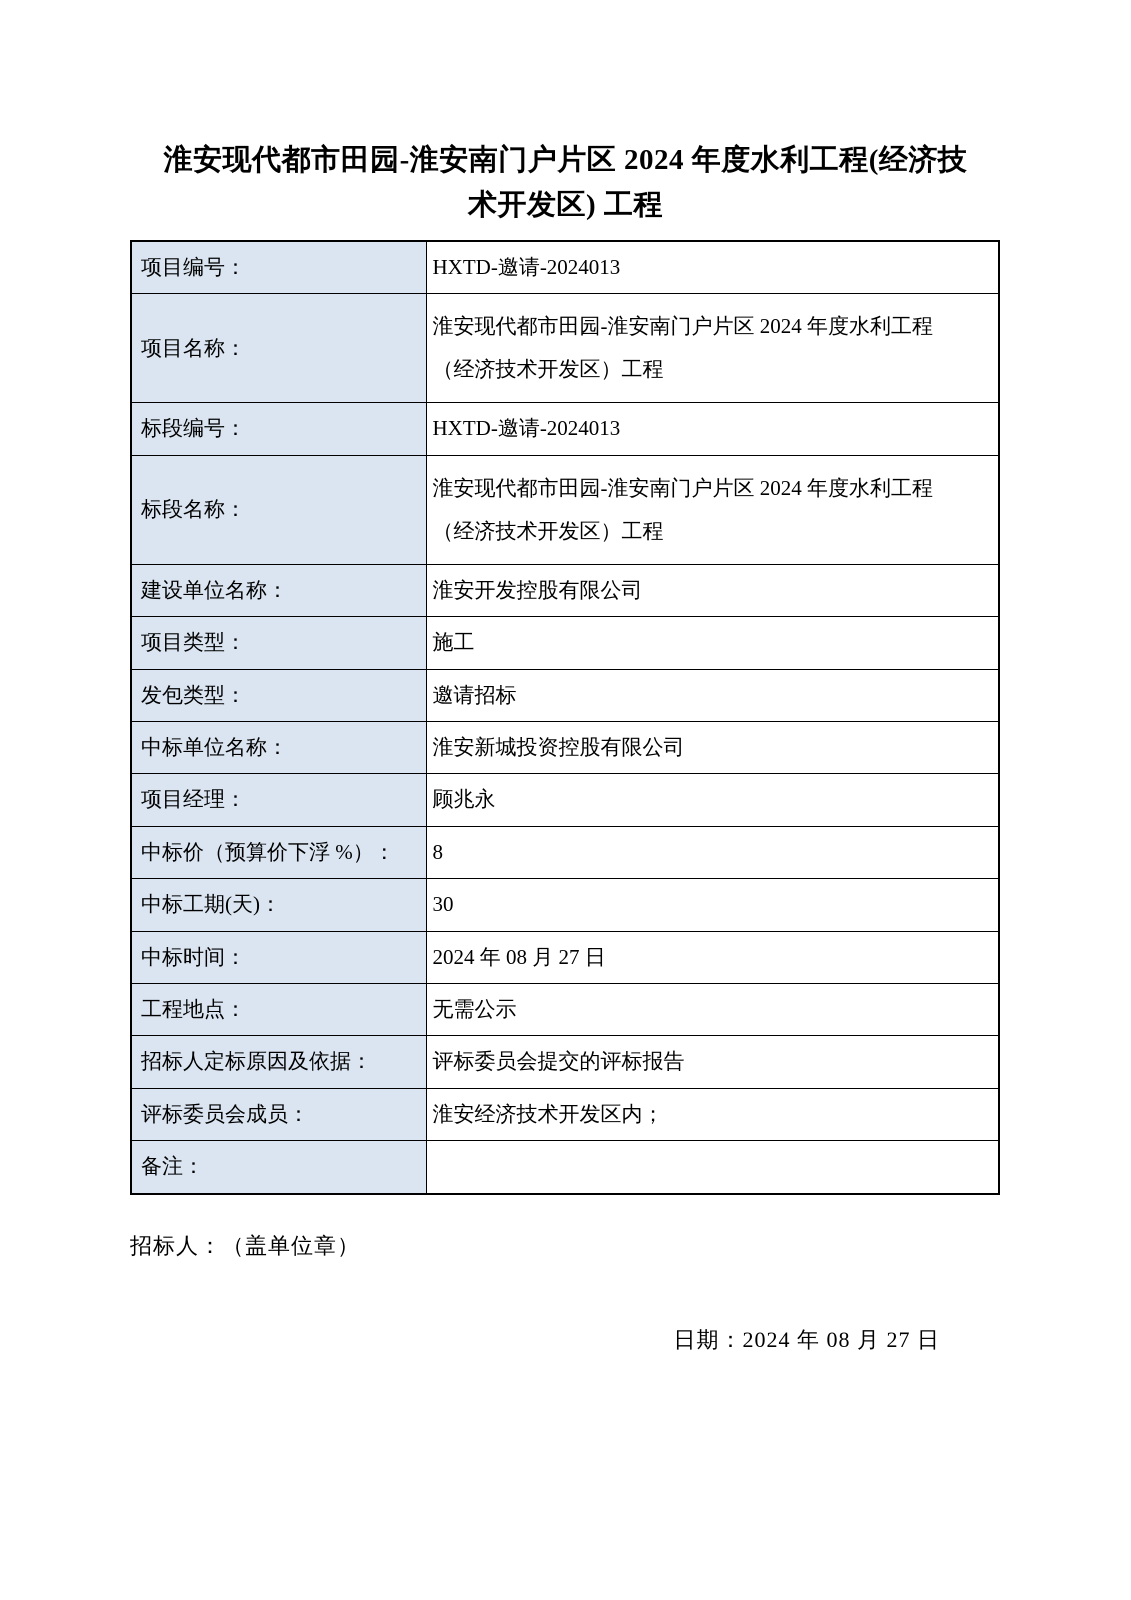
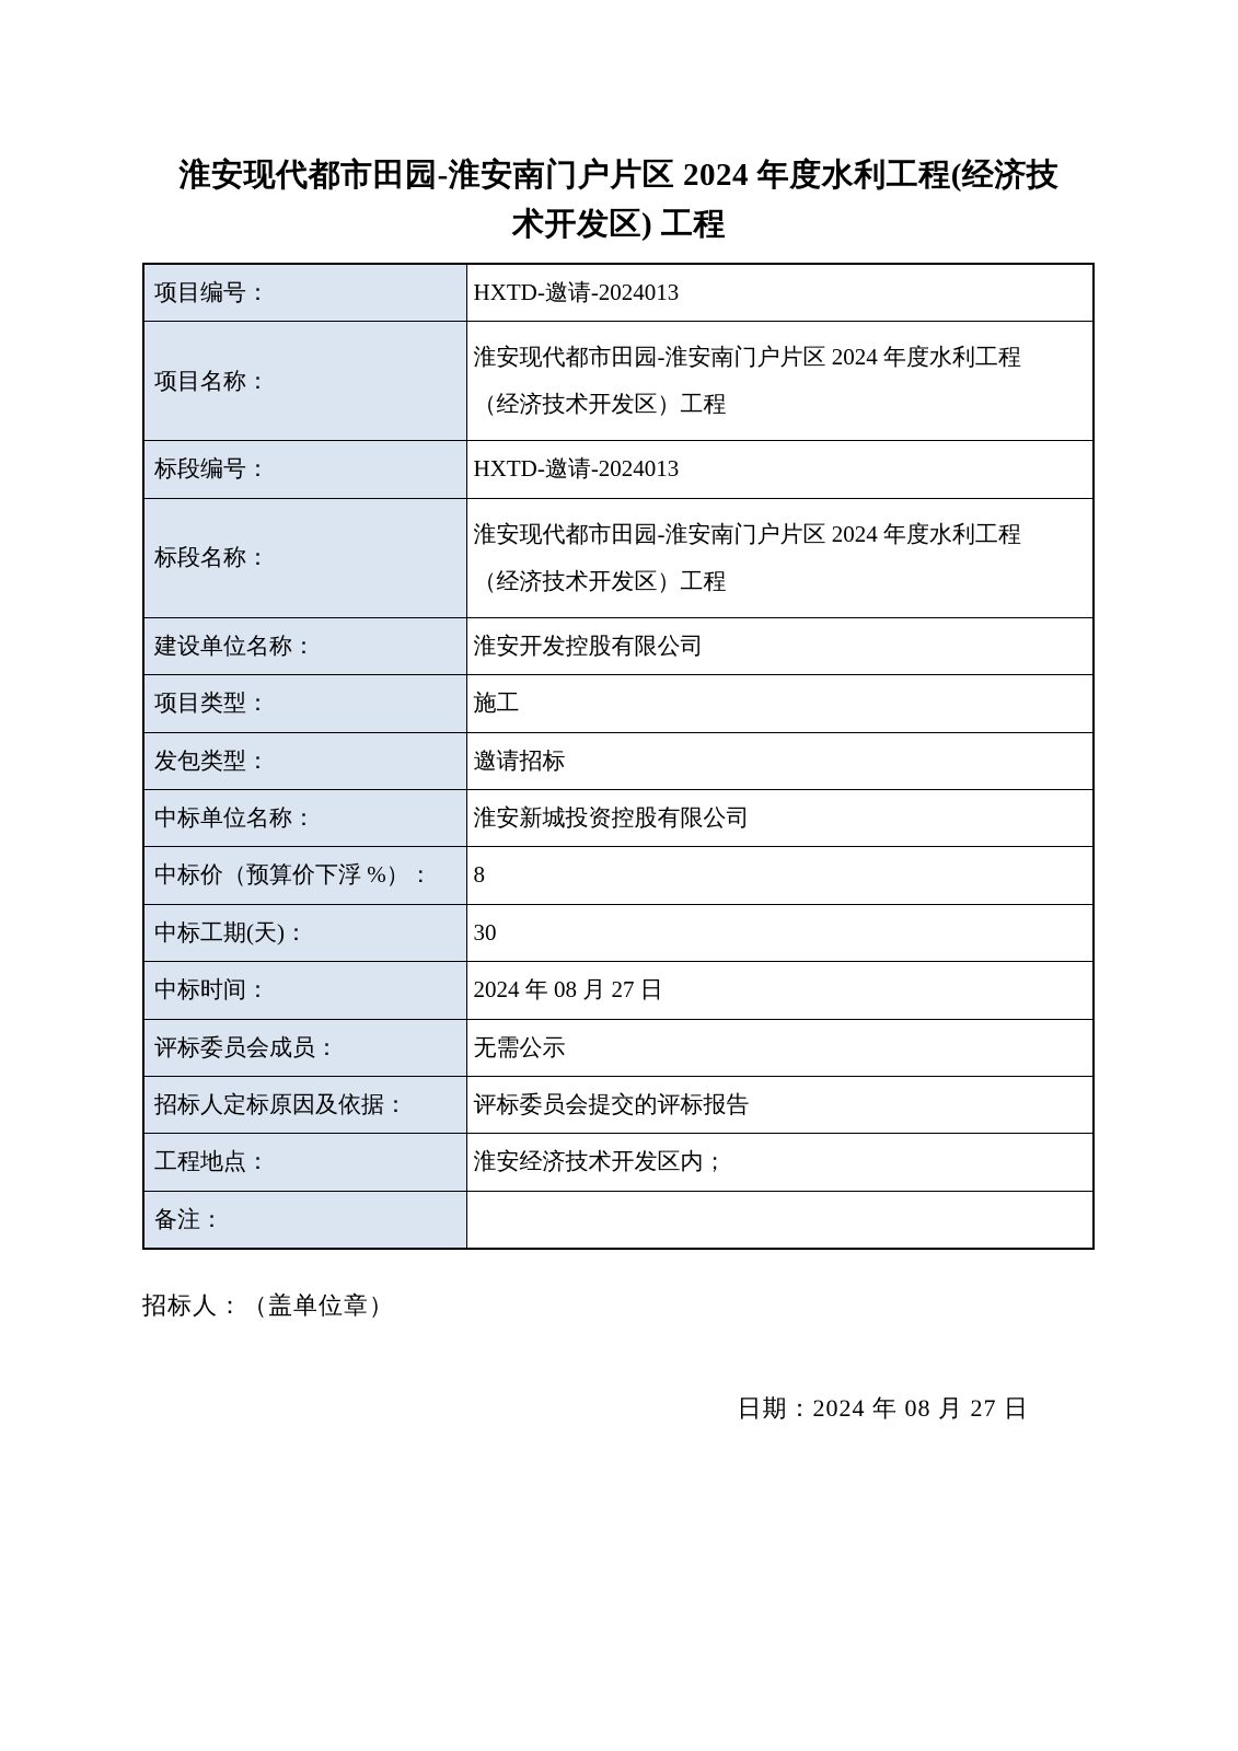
  淮安现代都市田园-淮安南门户片区 2024 年度水利工程(经济技
  术开发区) 工程
  项目编号：	HXTD-邀请-2024013
  项目名称：	淮安现代都市田园-淮安南门户片区 2024 年度水利工程 （经济技术开发区）工程
  标段编号：	HXTD-邀请-2024013
  标段名称：	淮安现代都市田园-淮安南门户片区 2024 年度水利工程 （经济技术开发区）工程
  建设单位名称：	淮安开发控股有限公司
  项目类型：	施工
  发包类型：	邀请招标
  中标单位名称：	淮安新城投资控股有限公司
- 项目经理：	顾兆永
  中标价（预算价下浮 %）：	8
  中标工期(天)：	30
  中标时间：	2024 年 08 月 27 日
- 工程地点：	无需公示
+ 评标委员会成员：	无需公示
  招标人定标原因及依据：	评标委员会提交的评标报告
- 评标委员会成员：	淮安经济技术开发区内；
+ 工程地点：	淮安经济技术开发区内；
  备注：
  招标人：（盖单位章）
  日期：2024 年 08 月 27 日
